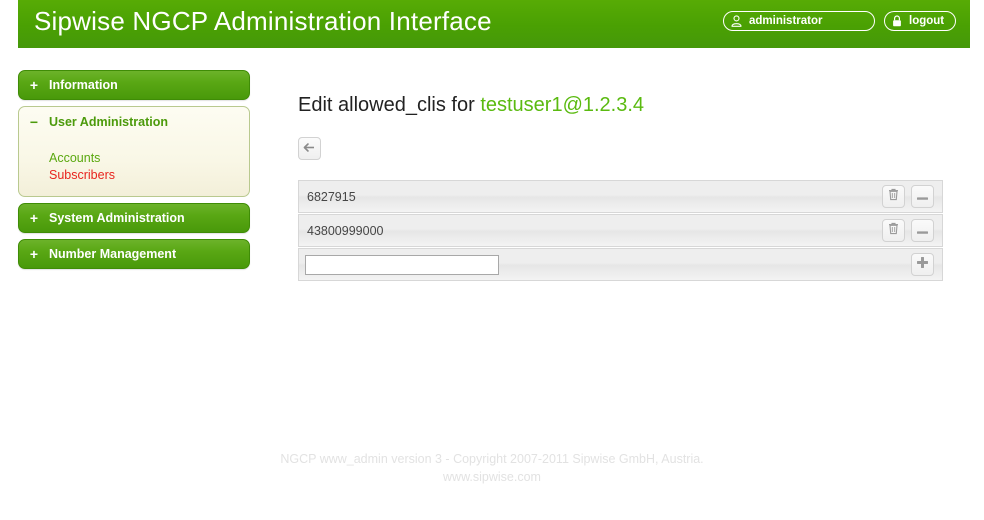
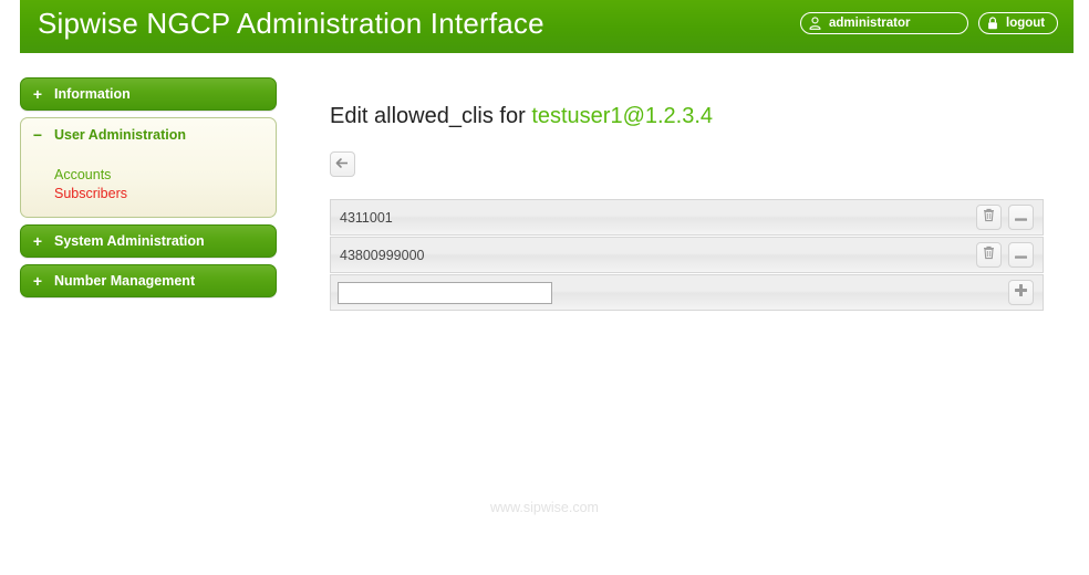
  Sipwise NGCP Administration Interface
  administrator
  logout
  +
  Information
  −
  User Administration
  Accounts
  Subscribers
  +
  System Administration
  +
  Number Management
  Edit allowed_clis for testuser1@1.2.3.4
- 6827915
+ 4311001
  43800999000
- NGCP www_admin version 3 - Copyright 2007-2011 Sipwise GmbH, Austria.
  www.sipwise.com
